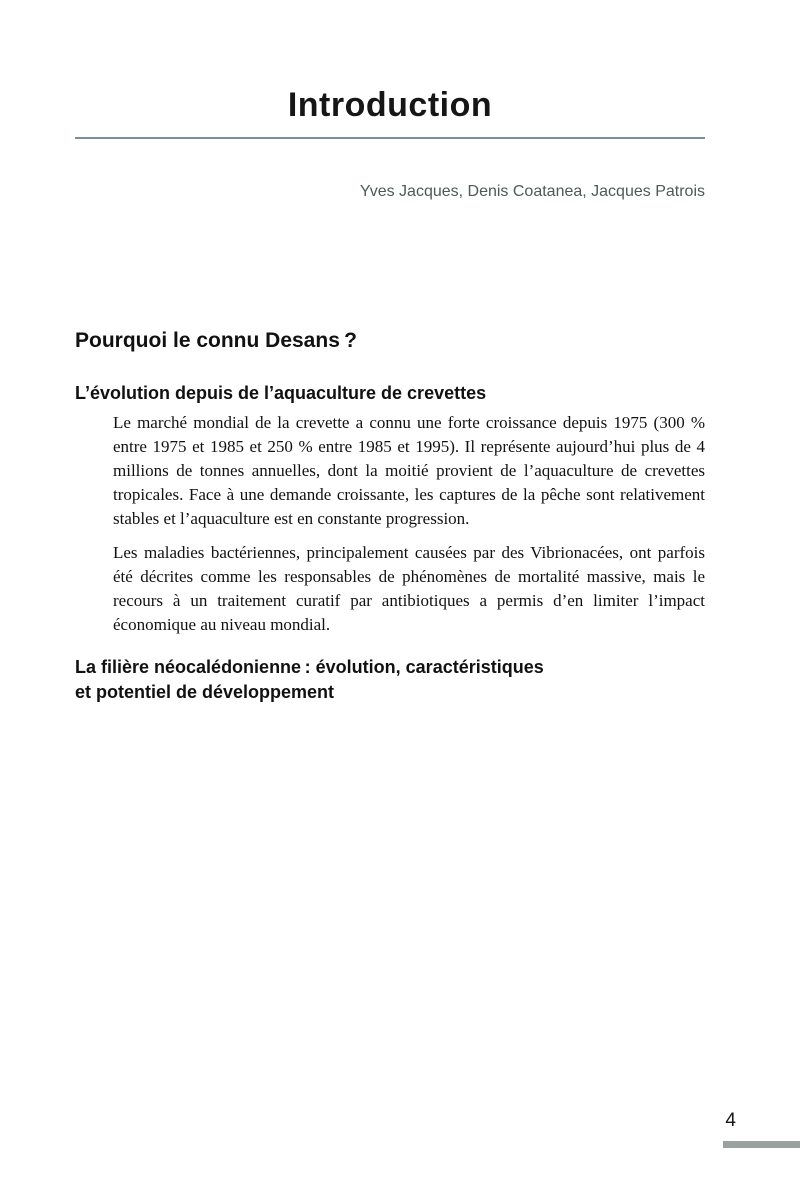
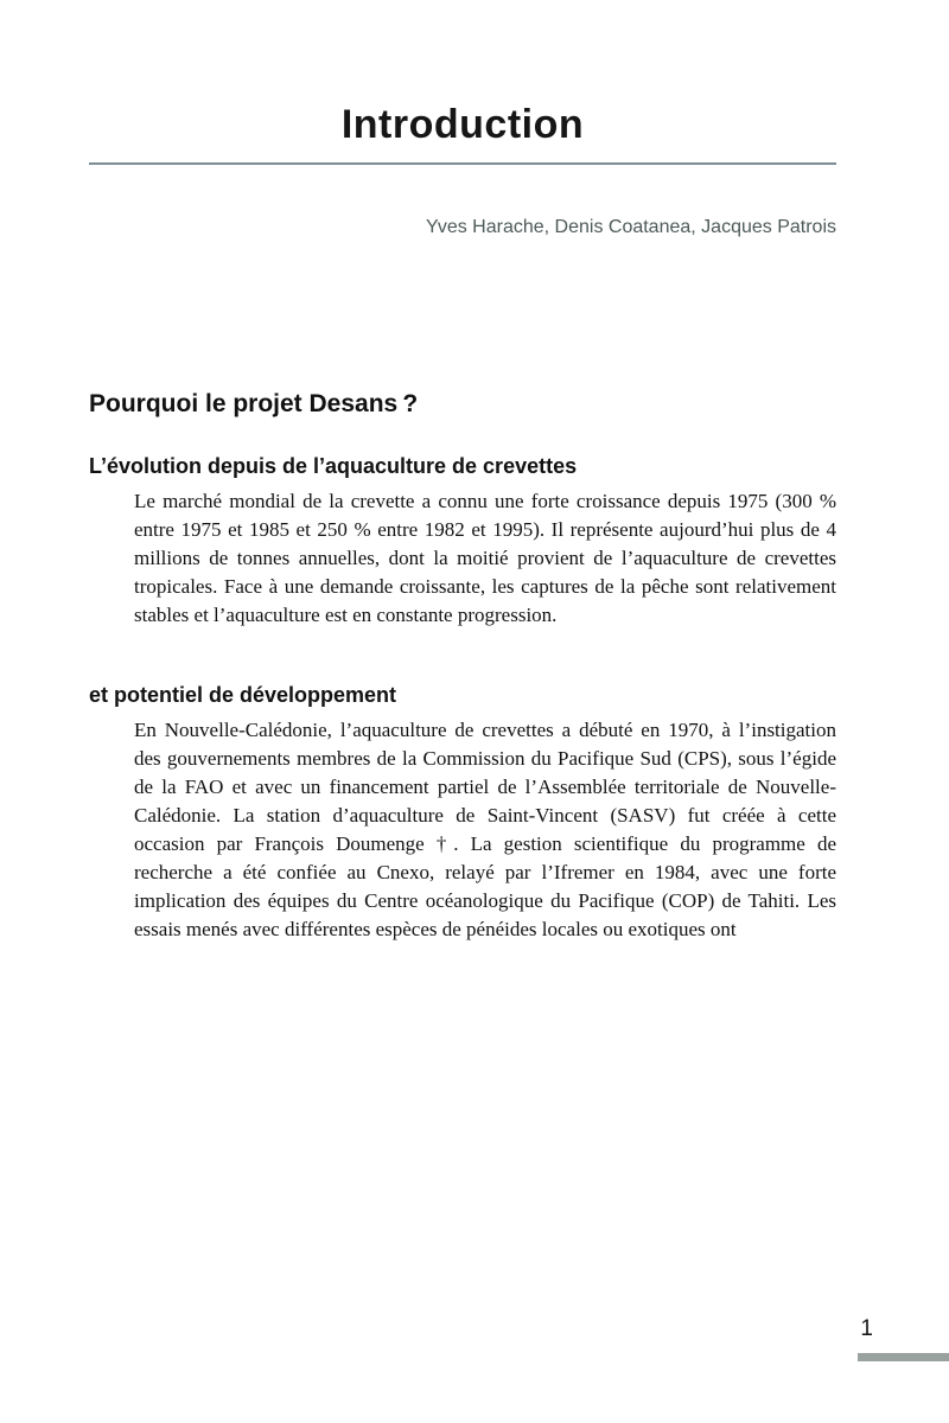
  Introduction
- Yves Jacques, Denis Coatanea, Jacques Patrois
+ Yves Harache, Denis Coatanea, Jacques Patrois
- Pourquoi le connu Desans ?
+ Pourquoi le projet Desans ?
  L’évolution depuis de l’aquaculture de crevettes
- Le marché mondial de la crevette a connu une forte croissance depuis 1975 (300 % entre 1975 et 1985 et 250 % entre 1985 et 1995). Il représente aujourd’hui plus de 4 millions de tonnes annuelles, dont la moitié provient de l’aquaculture de crevettes tropicales. Face à une demande croissante, les captures de la pêche sont relativement stables et l’aquaculture est en constante progression.
+ Le marché mondial de la crevette a connu une forte croissance depuis 1975 (300 % entre 1975 et 1985 et 250 % entre 1982 et 1995). Il représente aujourd’hui plus de 4 millions de tonnes annuelles, dont la moitié provient de l’aquaculture de crevettes tropicales. Face à une demande croissante, les captures de la pêche sont relativement stables et l’aquaculture est en constante progression.
- Les maladies bactériennes, principalement causées par des Vibrionacées, ont parfois été décrites comme les responsables de phénomènes de mortalité massive, mais le recours à un traitement curatif par antibiotiques a permis d’en limiter l’impact économique au niveau mondial.
- La filière néocalédonienne : évolution, caractéristiques
  et potentiel de développement
+ En Nouvelle-Calédonie, l’aquaculture de crevettes a débuté en 1970, à l’instigation des gouvernements membres de la Commission du Pacifique Sud (CPS), sous l’égide de la FAO et avec un financement partiel de l’Assemblée territoriale de Nouvelle-Calédonie. La station d’aquaculture de Saint-Vincent (SASV) fut créée à cette occasion par François Doumenge †. La gestion scientifique du programme de recherche a été confiée au Cnexo, relayé par l’Ifremer en 1984, avec une forte implication des équipes du Centre océanologique du Pacifique (COP) de Tahiti. Les essais menés avec différentes espèces de pénéides locales ou exotiques ont
- 4
+ 1
